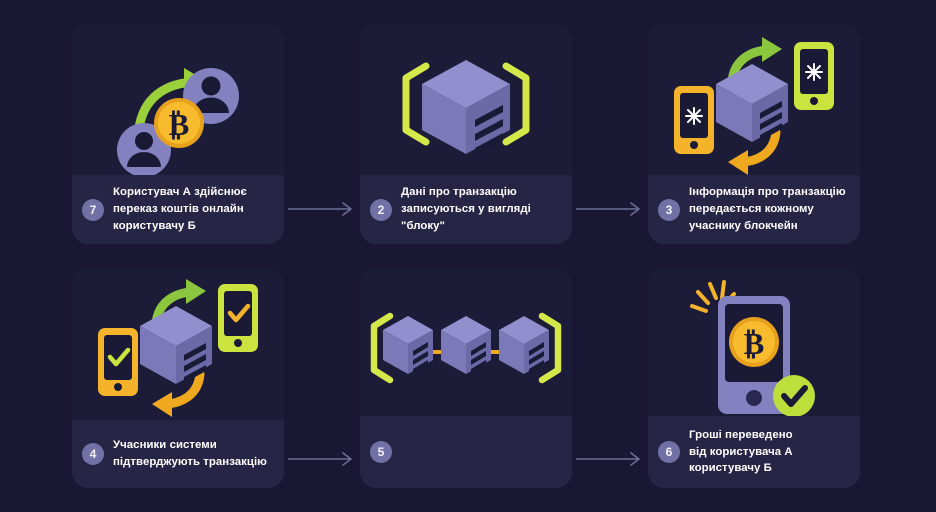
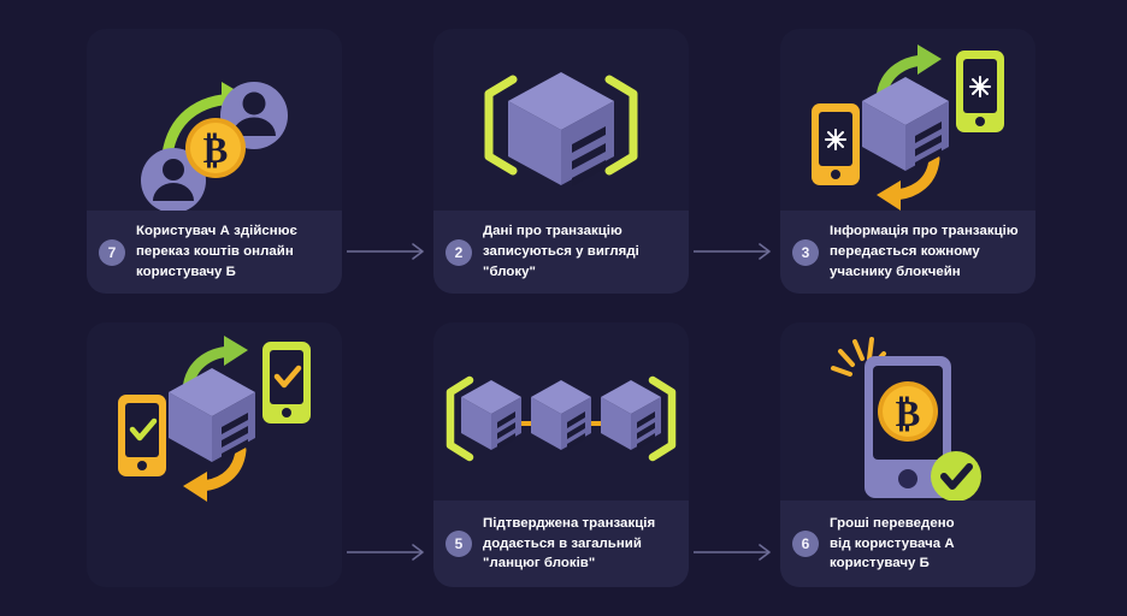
  ₿
  7
  Користувач А здійснює
  переказ коштів онлайн
  користувачу Б
  2
  Дані про транзакцію
  записуються у вигляді
  "блоку"
  3
  Інформація про транзакцію
  передається кожному
  учаснику блокчейн
- 4
- Учасники системи
- підтверджують транзакцію
  5
+ Підтверджена транзакція
+ додається в загальний
+ "ланцюг блоків"
  ₿
  6
  Гроші переведено
  від користувача А
  користувачу Б
